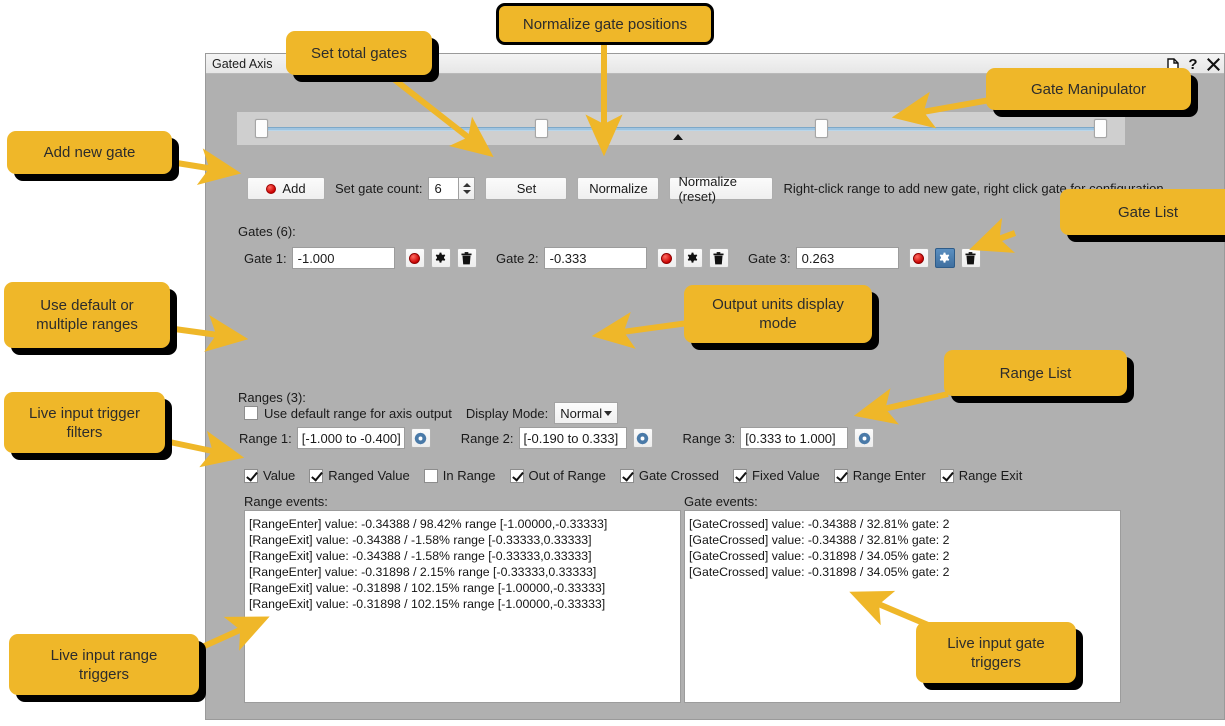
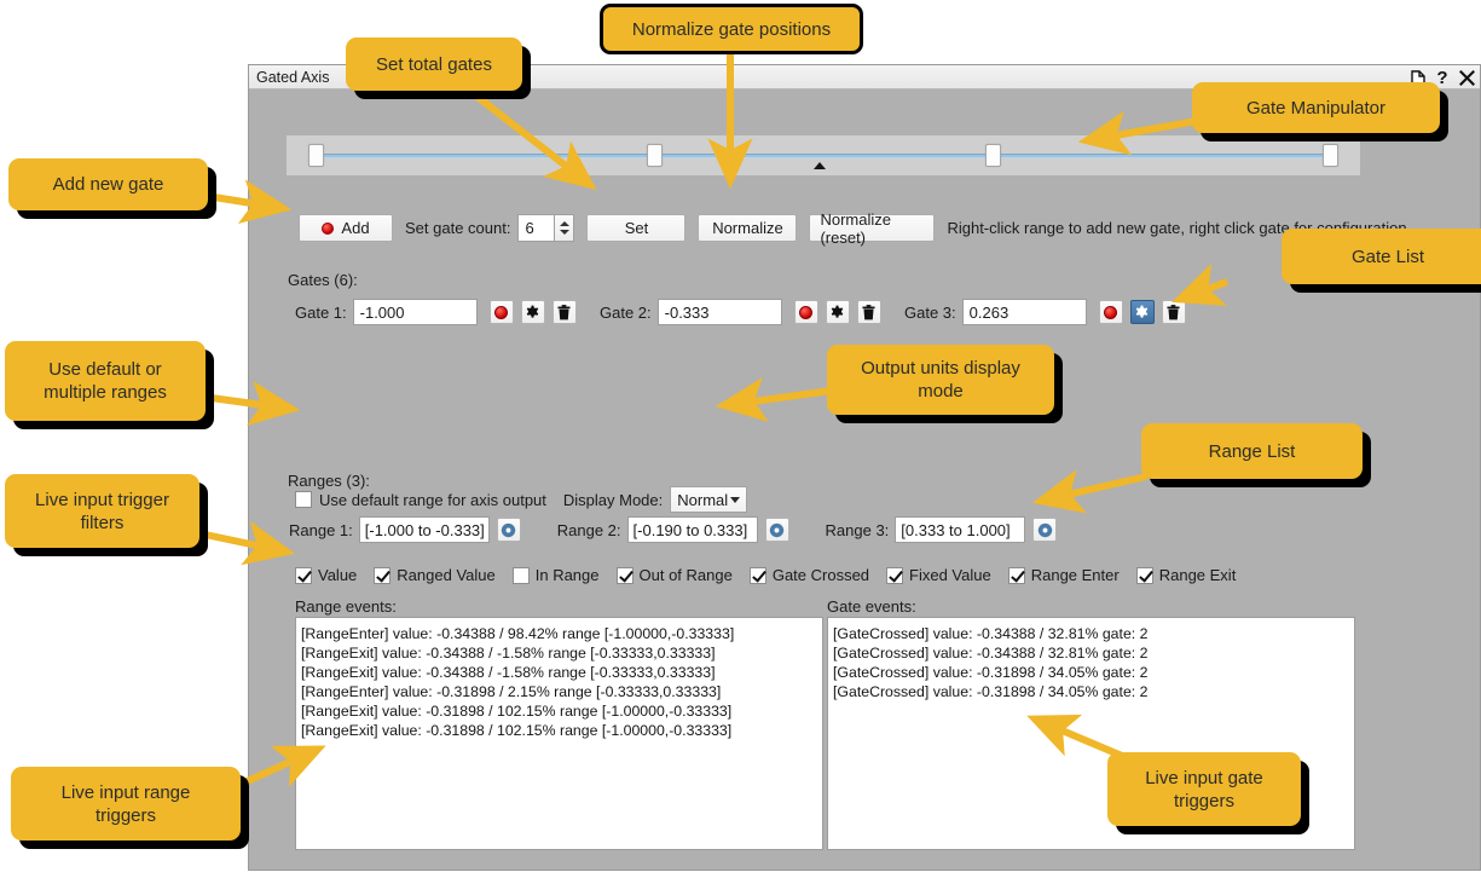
  Gated Axis
  ?
  Add
  Set gate count:
  6
  Set
  Normalize
  Normalize (reset)
  Right-click range to add new gate, right click gate
  Gates (6):
  Gate 1:
  -1.000
  Gate 2:
  -0.333
  Gate 3:
  0.263
  Use default range for axis output
  Display Mode:
  Normal
  Ranges (3):
  Range 1:
- [-1.000 to -0.400]
+ [-1.000 to -0.333]
  Range 2:
  [-0.190 to 0.333]
  Range 3:
  [0.333 to 1.000]
  Value
  Ranged Value
  In Range
  Out of Range
  Gate Crossed
  Fixed Value
  Range Enter
  Range Exit
  Range events:
  [RangeEnter] value: -0.34388 / 98.42% range [-1.00000,-0.33333]
  [RangeExit] value: -0.34388 / -1.58% range [-0.33333,0.33333]
  [RangeExit] value: -0.34388 / -1.58% range [-0.33333,0.33333]
  [RangeEnter] value: -0.31898 / 2.15% range [-0.33333,0.33333]
  [RangeExit] value: -0.31898 / 102.15% range [-1.00000,-0.33333]
  [RangeExit] value: -0.31898 / 102.15% range [-1.00000,-0.33333]
  Gate events:
  [GateCrossed] value: -0.34388 / 32.81% gate: 2
  [GateCrossed] value: -0.34388 / 32.81% gate: 2
  [GateCrossed] value: -0.31898 / 34.05% gate: 2
  [GateCrossed] value: -0.31898 / 34.05% gate: 2
  Set total gates
  Normalize gate positions
  Gate Manipulator
  Add new gate
  Gate List
  Use default or
  multiple ranges
  Output units display
  mode
  Range List
  Live input trigger
  filters
  Live input range
  triggers
  Live input gate
  triggers
